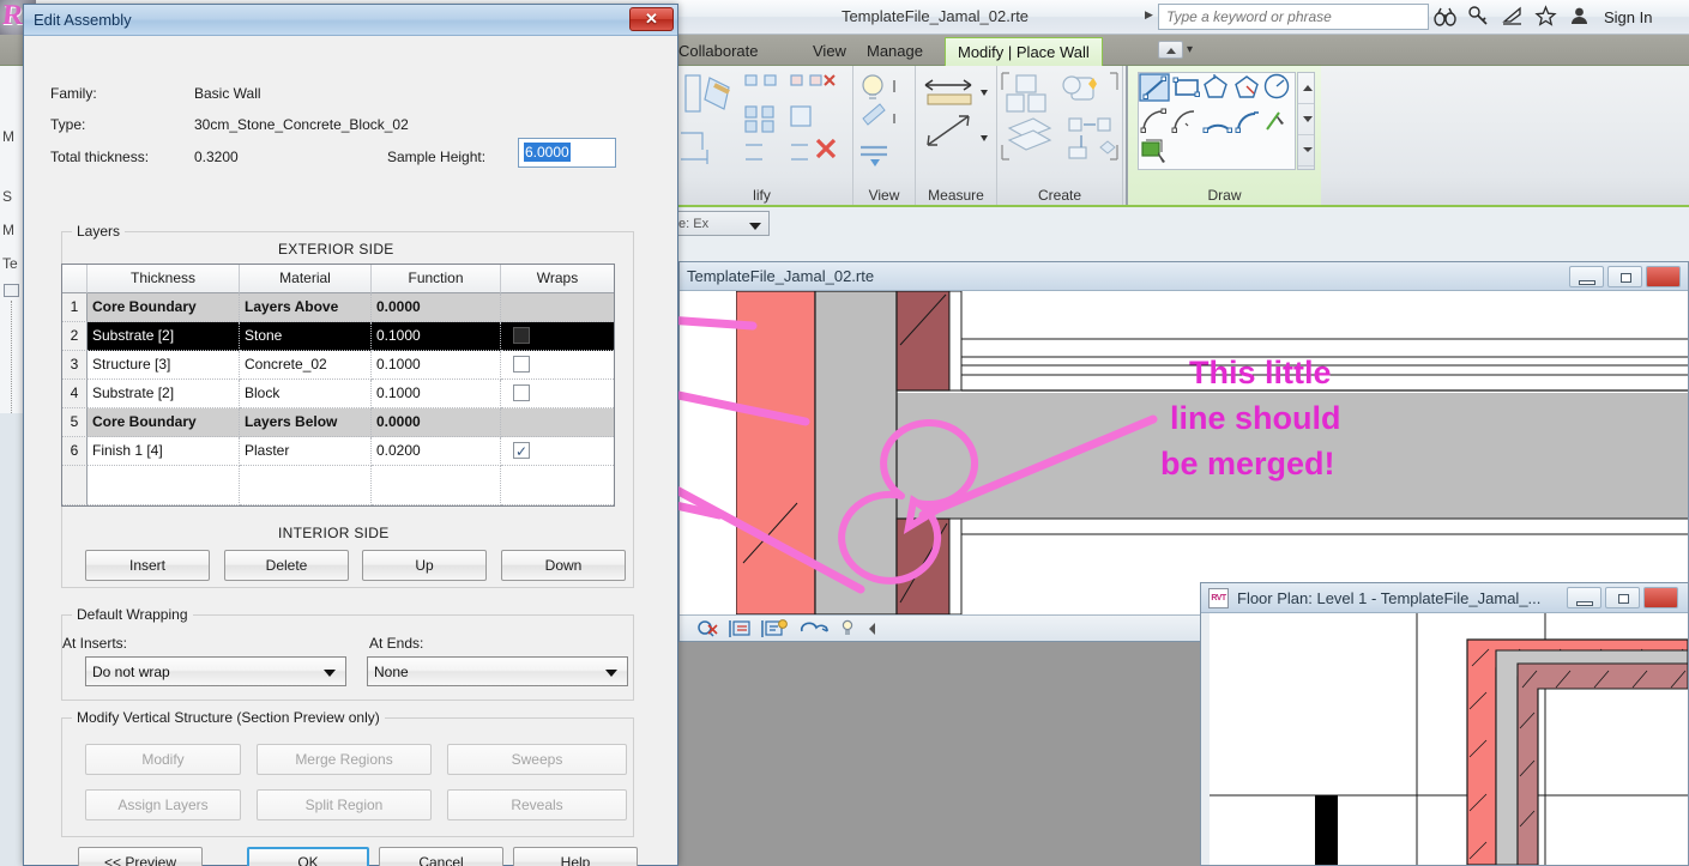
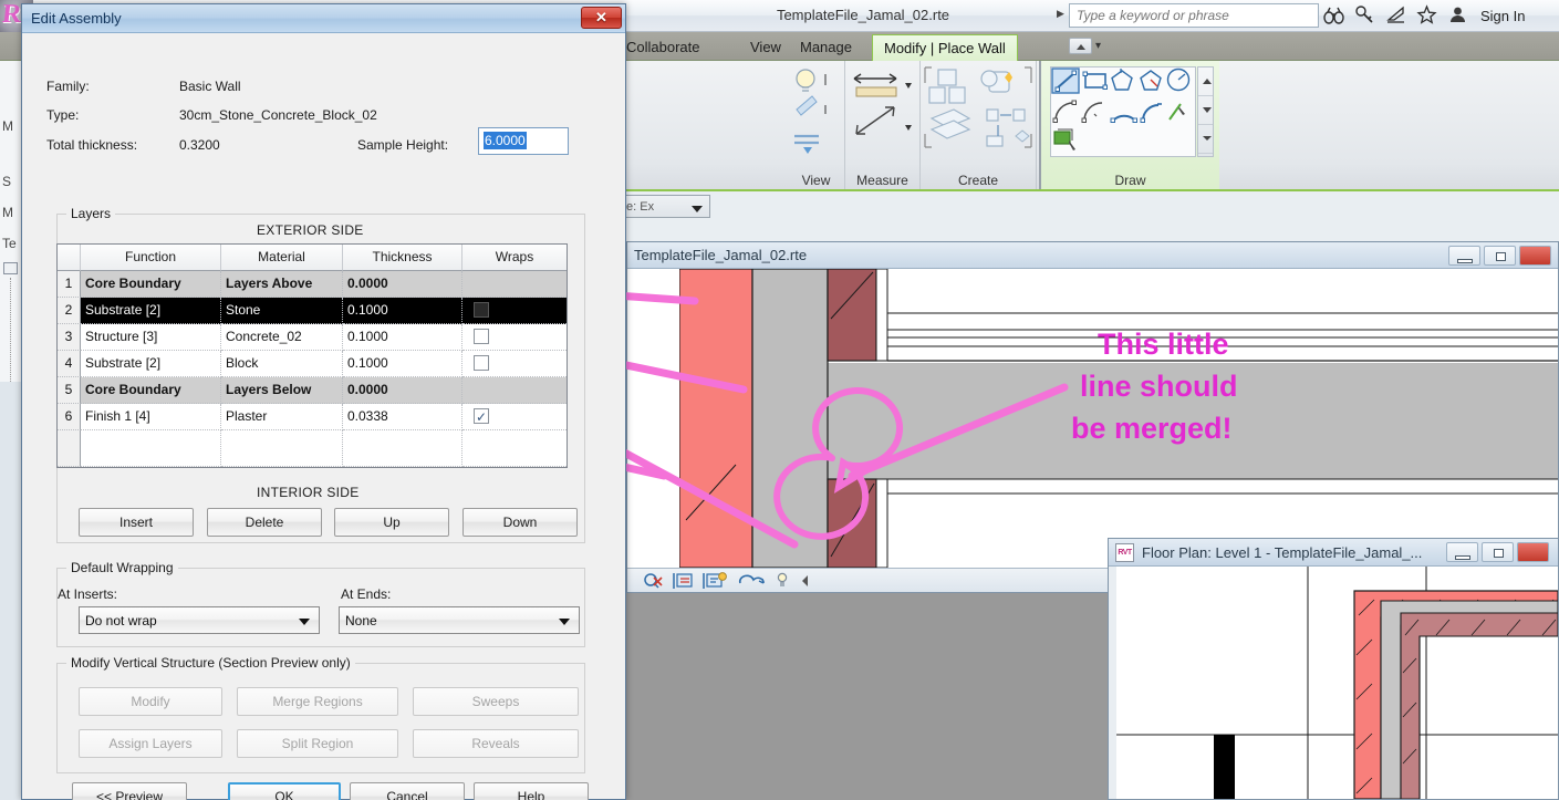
  TemplateFile_Jamal_02.rte
  ▶
  Type a keyword or phrase
  Sign In
  Collaborate
  View
  Manage
  Modify | Place Wall
  ▾
- lify
  View
  Measure
  Create
  Draw
  e: Ex
  M
  S
  M
  Te
  TemplateFile_Jamal_02.rte
  Floor Plan: Level 1 - TemplateFile_Jamal_...
  This little
  line should
  be merged!
  Edit Assembly
  ✕
  Family:
  Basic Wall
  Type:
  30cm_Stone_Concrete_Block_02
  Total thickness:
  0.3200
  Sample Height:
  6.0000
  Layers
  EXTERIOR SIDE
  INTERIOR SIDE
- Thickness
+ Function
  Material
- Function
+ Thickness
  Wraps
  1
  Core Boundary
  Layers Above
  0.0000
  2
  Substrate [2]
  Stone
  0.1000
  3
  Structure [3]
  Concrete_02
  0.1000
  4
  Substrate [2]
  Block
  0.1000
  5
  Core Boundary
  Layers Below
  0.0000
  6
  Finish 1 [4]
  Plaster
- 0.0200
+ 0.0338
  Insert
  Delete
  Up
  Down
  Default Wrapping
  At Inserts:
  Do not wrap
  At Ends:
  None
  Modify Vertical Structure (Section Preview only)
  Modify
  Merge Regions
  Sweeps
  Assign Layers
  Split Region
  Reveals
  << Preview
  OK
  Cancel
  Help
